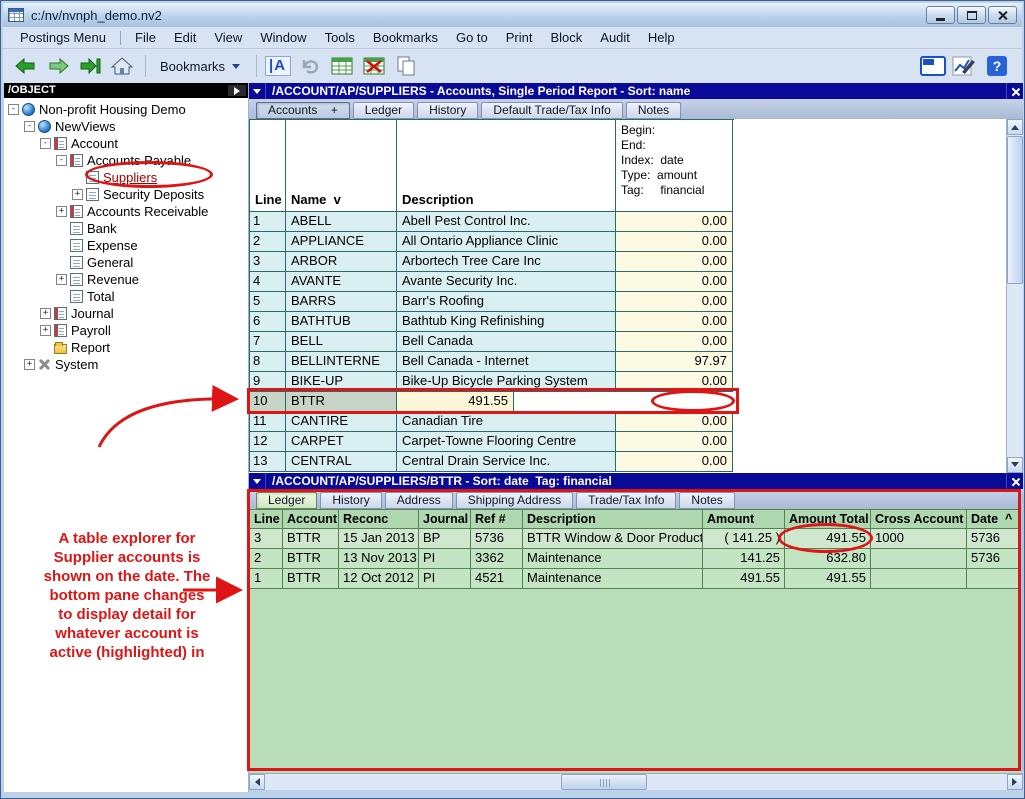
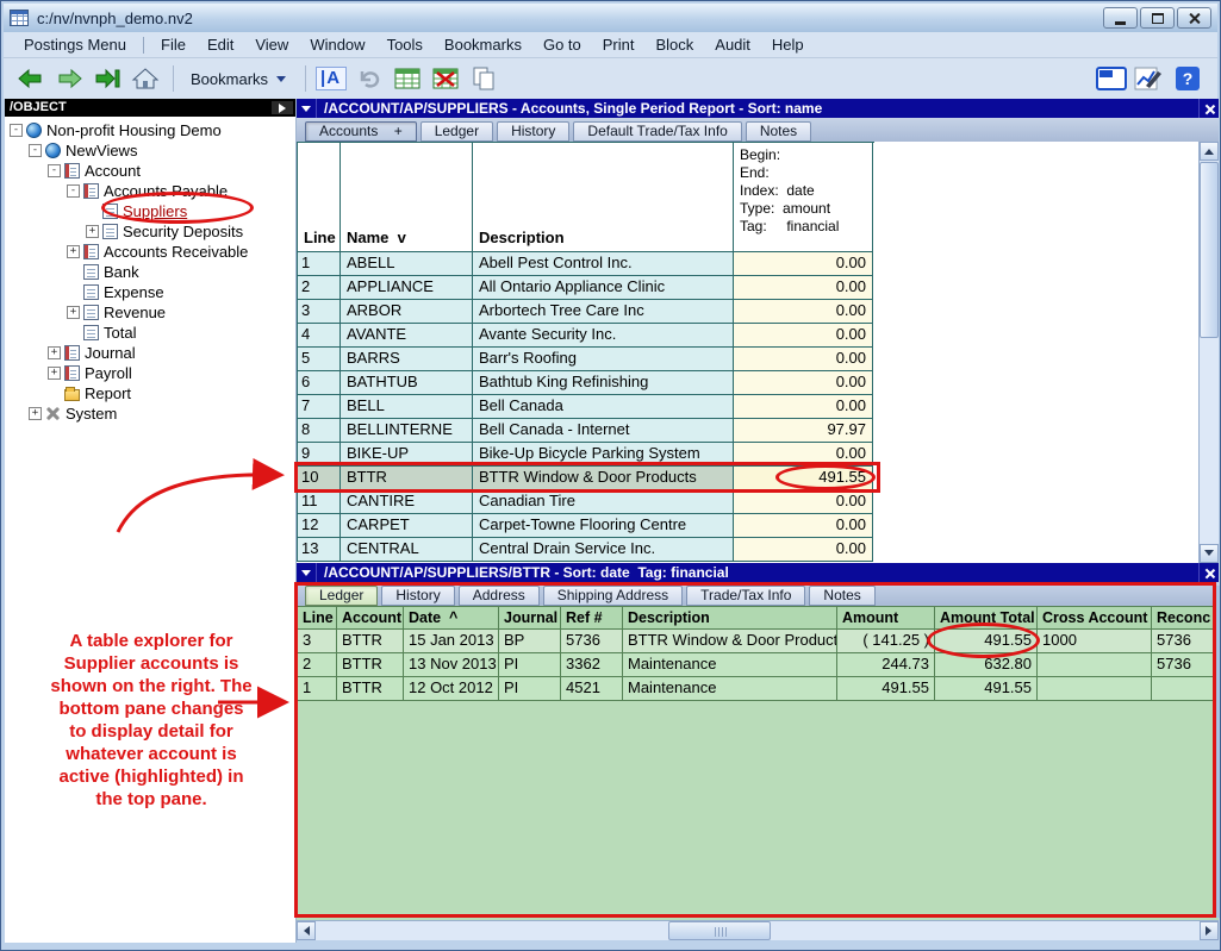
  c:/nv/nvnph_demo.nv2
  Postings Menu
  File
  Edit
  View
  Window
  Tools
  Bookmarks
  Go to
  Print
  Block
  Audit
  Help
  Bookmarks
  /OBJECT
  -
  Non-profit Housing Demo
  -
  NewViews
  -
  Account
  -
  Accounts Payable
  Suppliers
  +
  Security Deposits
  +
  Accounts Receivable
  Bank
  Expense
- General
  +
  Revenue
  Total
  +
  Journal
  +
  Payroll
  Report
  +
  System
  A table explorer for
  Supplier accounts is
- shown on the date. The
+ shown on the right. The
  bottom pane changes
  to display detail for
  whatever account is
  active (highlighted) in
+ the top pane.
  /ACCOUNT/AP/SUPPLIERS - Accounts, Single Period Report - Sort: name
  Accounts +
  Ledger
  History
  Default Trade/Tax Info
  Notes
  Line
  Name v
  Description
  Begin:
  End:
  Index: date
  Type: amount
  Tag: financial
  1
  ABELL
  Abell Pest Control Inc.
  0.00
  2
  APPLIANCE
  All Ontario Appliance Clinic
  0.00
  3
  ARBOR
  Arbortech Tree Care Inc
  0.00
  4
  AVANTE
  Avante Security Inc.
  0.00
  5
  BARRS
  Barr's Roofing
  0.00
  6
  BATHTUB
  Bathtub King Refinishing
  0.00
  7
  BELL
  Bell Canada
  0.00
  8
  BELLINTERNE
  Bell Canada - Internet
  97.97
  9
  BIKE-UP
  Bike-Up Bicycle Parking System
  0.00
  10
  BTTR
+ BTTR Window & Door Products
  491.55
  11
  CANTIRE
  Canadian Tire
  0.00
  12
  CARPET
  Carpet-Towne Flooring Centre
  0.00
  13
  CENTRAL
  Central Drain Service Inc.
  0.00
  /ACCOUNT/AP/SUPPLIERS/BTTR - Sort: date Tag: financial
  Ledger
  History
  Address
  Shipping Address
  Trade/Tax Info
  Notes
  Line
  Account
- Reconc
+ Date ^
  Journal
  Ref #
  Description
  Amount
  Amount Total
  Cross Account
- Date ^
+ Reconc
  3
  BTTR
  15 Jan 2013
  BP
  5736
  BTTR Window & Door Product
  ( 141.25 )
  491.55
  1000
  5736
  2
  BTTR
  13 Nov 2013
  PI
  3362
  Maintenance
- 141.25
+ 244.73
  632.80
  5736
  1
  BTTR
  12 Oct 2012
  PI
  4521
  Maintenance
  491.55
  491.55
